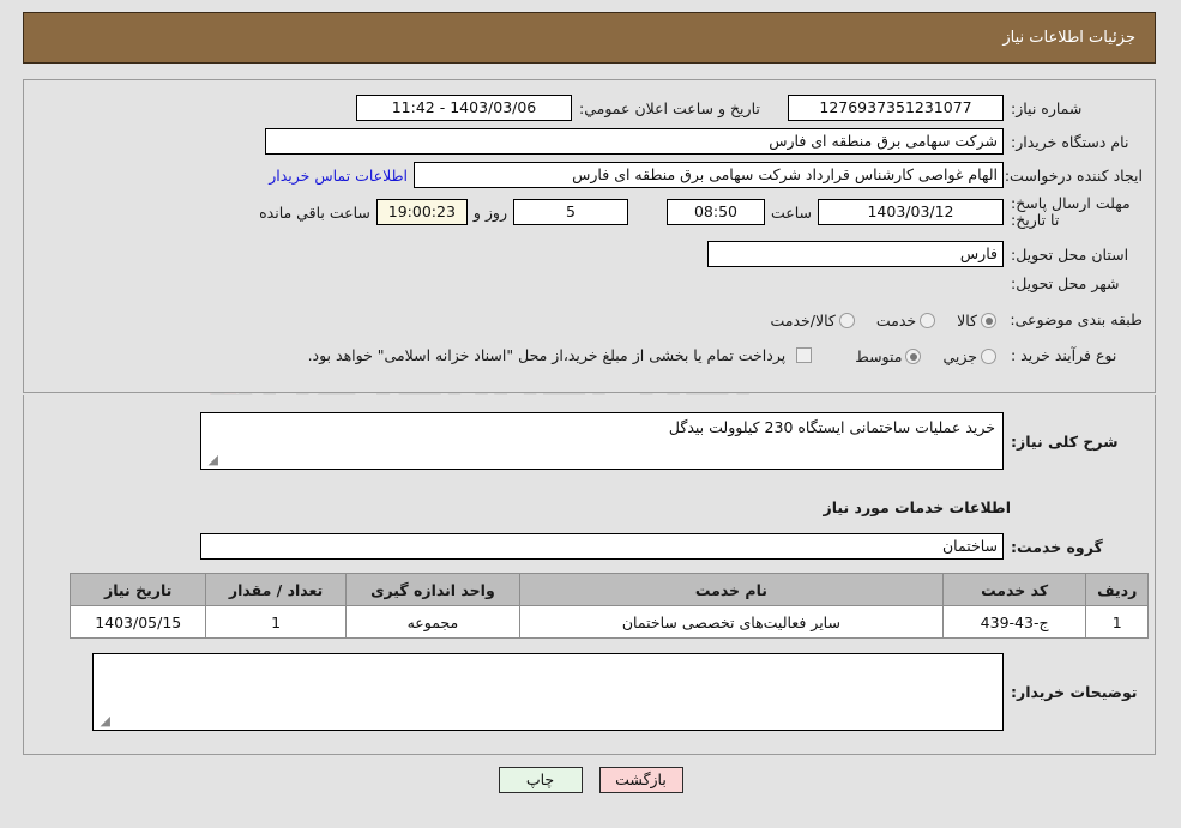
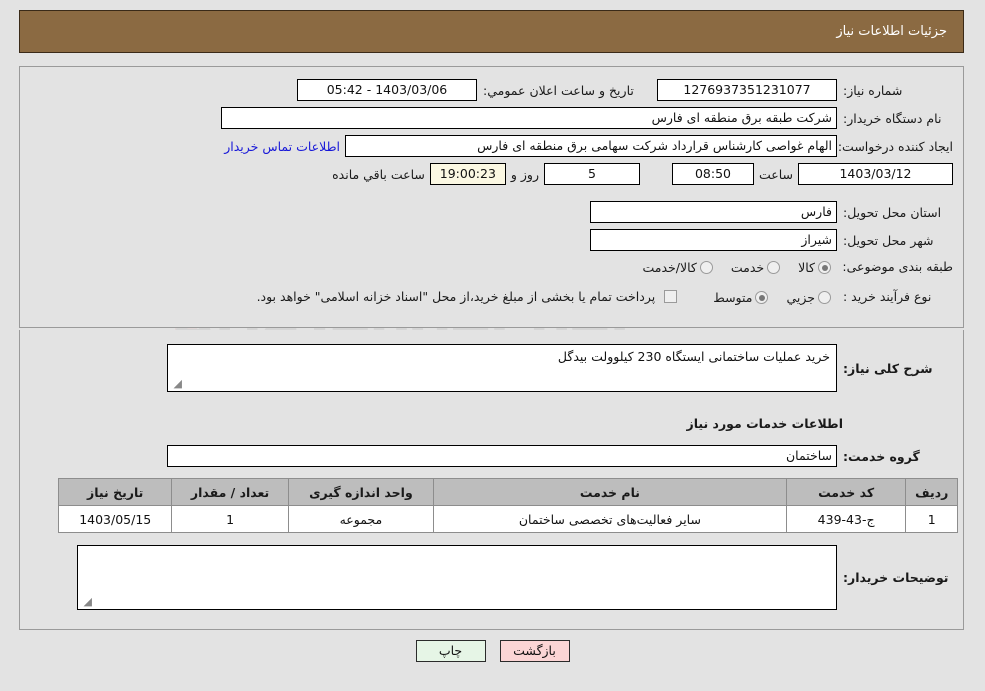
  جزئیات اطلاعات نیاز
  شماره نیاز:
  1276937351231077
  تاریخ و ساعت اعلان عمومي:
- 1403/03/06 - 11:42
+ 1403/03/06 - 05:42
  نام دستگاه خریدار:
- شرکت سهامی برق منطقه ای فارس
+ شرکت طبقه برق منطقه ای فارس
  ایجاد کننده درخواست:
  الهام غواصی کارشناس قرارداد شرکت سهامی برق منطقه ای فارس
  اطلاعات تماس خریدار
- مهلت ارسال پاسخ: تا تاریخ:
  1403/03/12
  ساعت
  08:50
  5
  روز و
  19:00:23
  ساعت باقي مانده
  استان محل تحویل:
  فارس
  شهر محل تحویل:
+ شیراز
  طبقه بندی موضوعی:
  کالا
  خدمت
  کالا/خدمت
  نوع فرآیند خرید :
  جزیي
  متوسط
  پرداخت تمام یا بخشی از مبلغ خرید،از محل "اسناد خزانه اسلامی" خواهد بود.
  شرح کلی نیاز:
  خرید عملیات ساختمانی ایستگاه 230 کیلوولت بیدگل
  ◢
  اطلاعات خدمات مورد نیاز
  گروه خدمت:
  ساختمان
  ردیف	کد خدمت	نام خدمت	واحد اندازه گیری	تعداد / مقدار	تاریخ نیاز
  1	ج-43-439	سایر فعالیت‌های تخصصی ساختمان	مجموعه	1	1403/05/15
  توضیحات خریدار:
  ◢
  بازگشت
  چاپ
